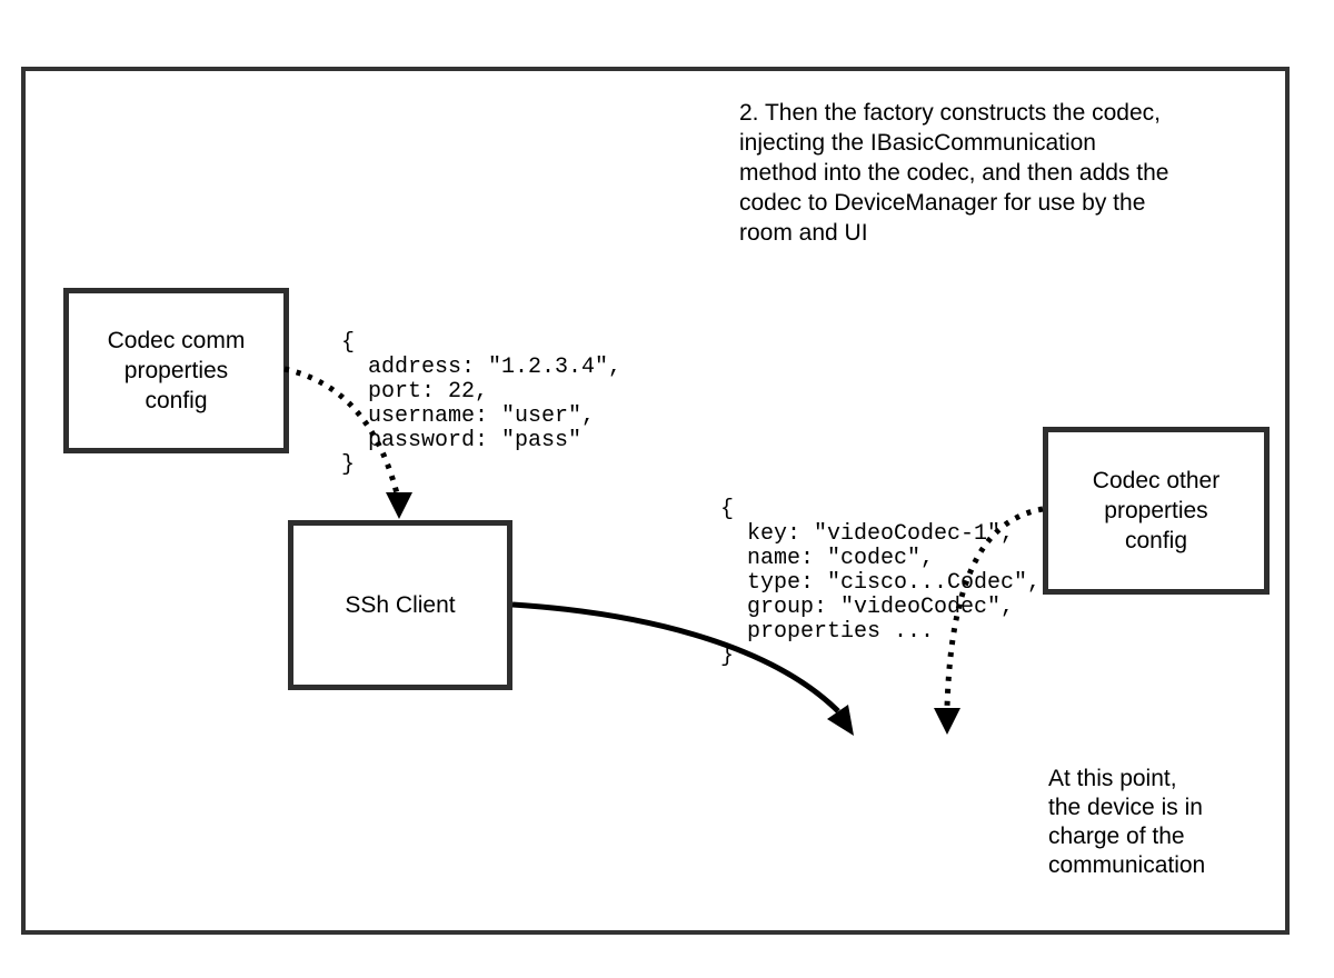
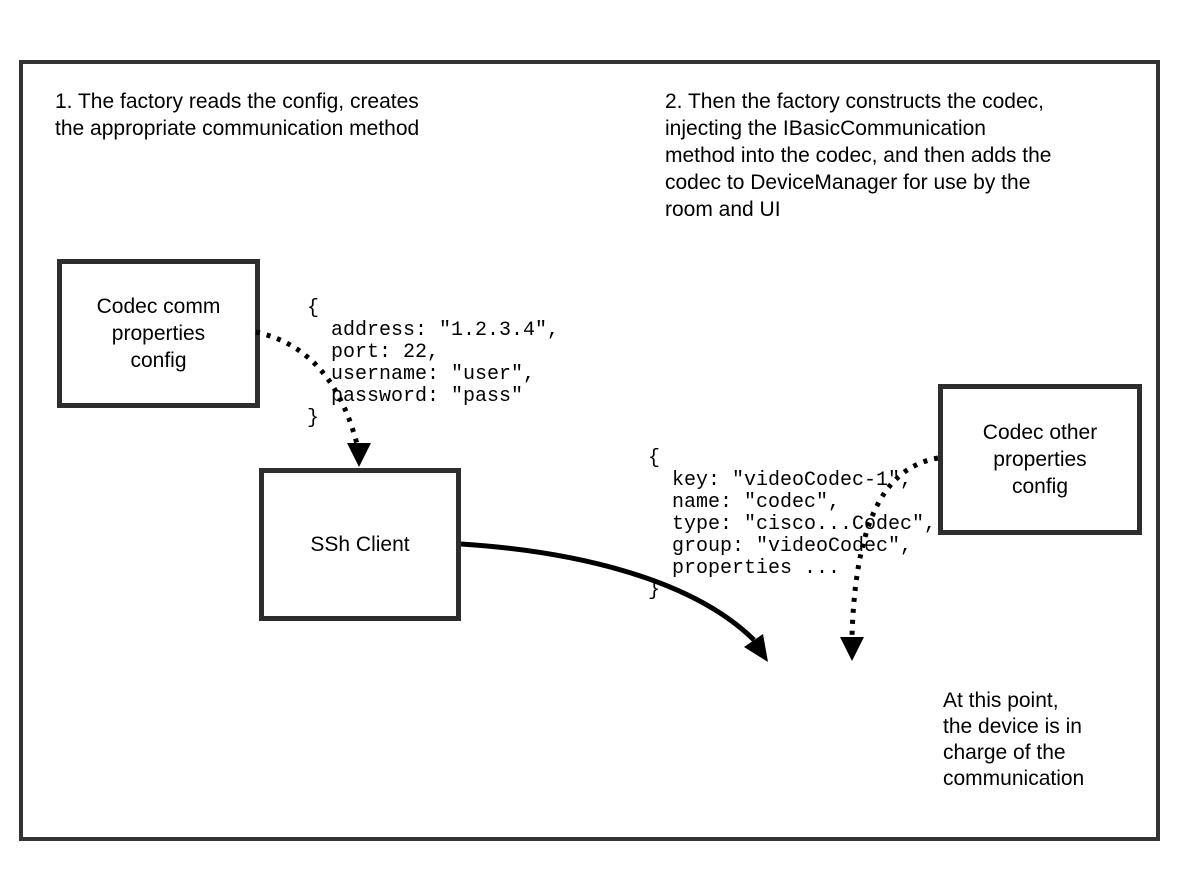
+ 1. The factory reads the config, creates
+ the appropriate communication method
  2. Then the factory constructs the codec,
  injecting the IBasicCommunication
  method into the codec, and then adds the
  codec to DeviceManager for use by the
  room and UI
  At this point,
  the device is in
  charge of the
  communication
  Codec comm
  properties
  config
  SSh Client
  Codec other
  properties
  config
  {
  address: "1.2.3.4",
  port: 22,
  username: "user",
  password: "pass"
  }
  {
  key: "videoCodec-1",
  name: "codec",
  type: "cisco...Cdec",
  group: "videoCodec",
  properties ...
  }
